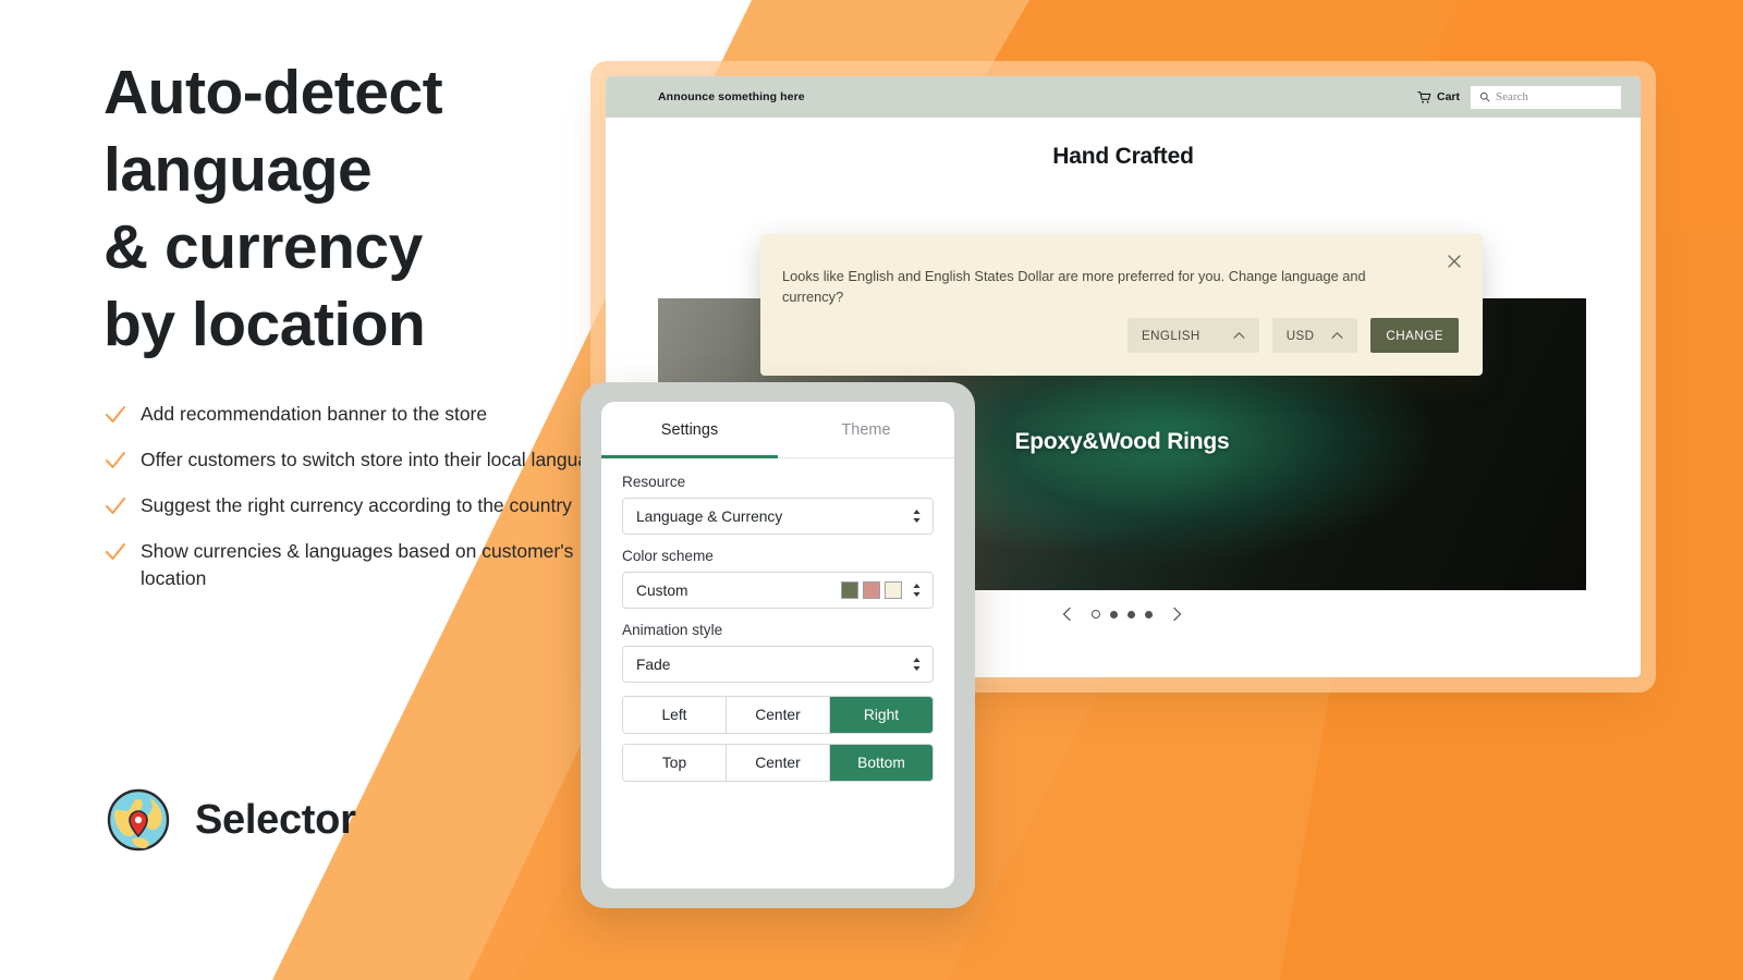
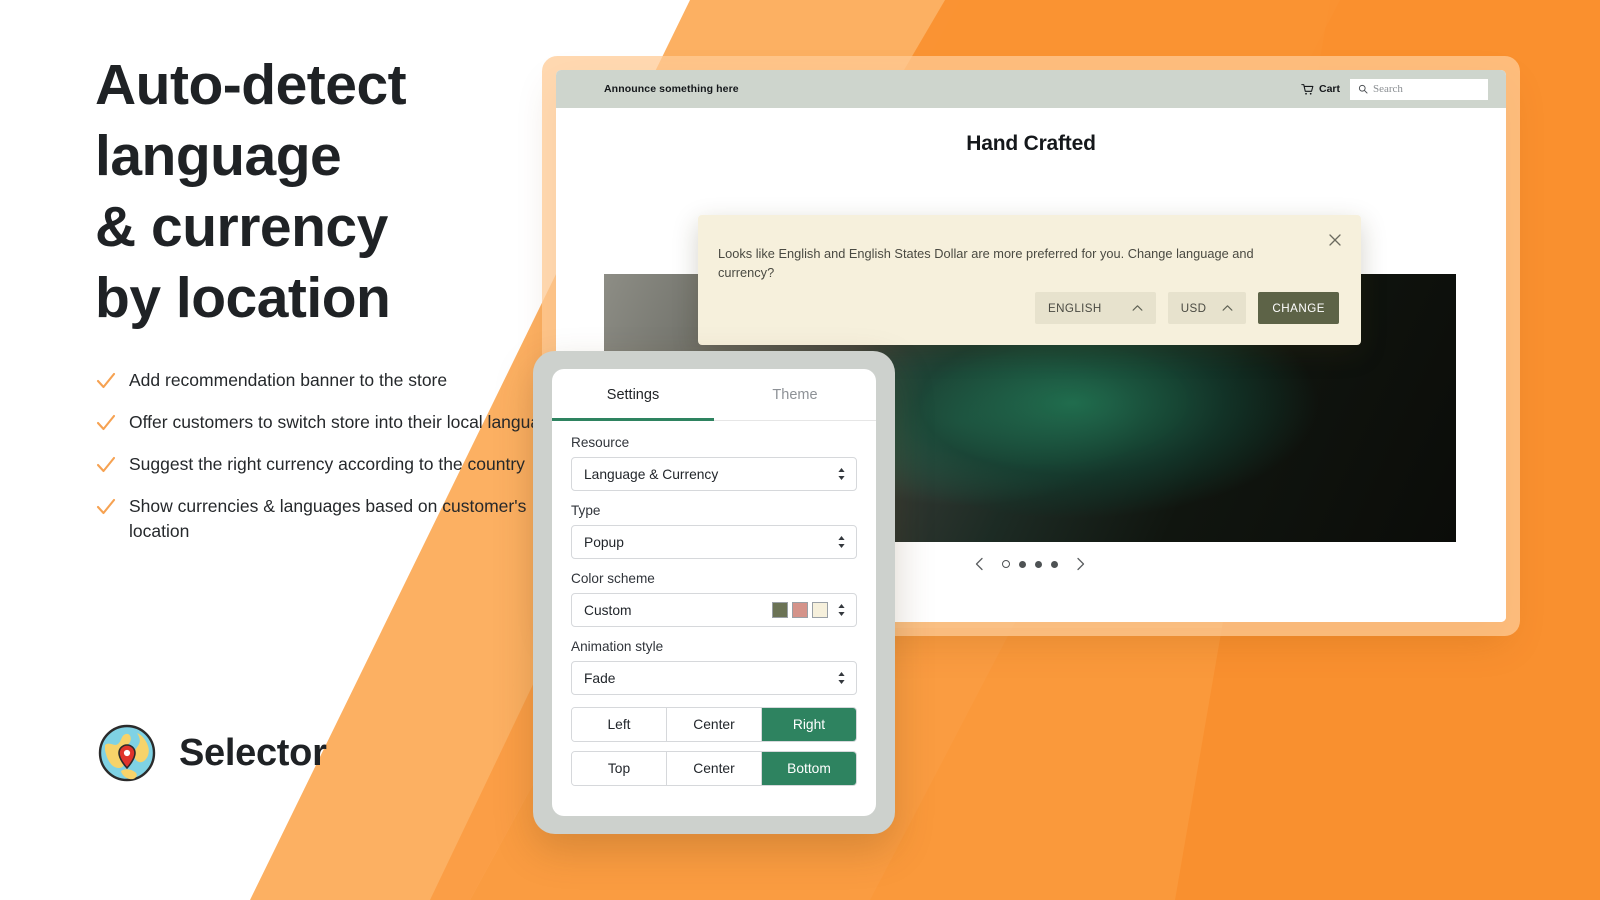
  Auto-detect
  language
  & currency
  by location
  Add recommendation banner to the store
  Offer customers to switch store into their local langu
  Suggest the right currency according to the country
  Show currencies & languages based on customer's location
  Selector
  Announce something here
  Cart
  Search
  Hand Crafted
- Epoxy&Wood Rings
  Looks like English and English States Dollar are more preferred for you. Change language and currency?
  ENGLISH
  USD
  CHANGE
  Settings
  Theme
  Resource
  Language & Currency
+ Type
+ Popup
  Color scheme
  Custom
  Animation style
  Fade
  Left
  Center
  Right
  Top
  Center
  Bottom
